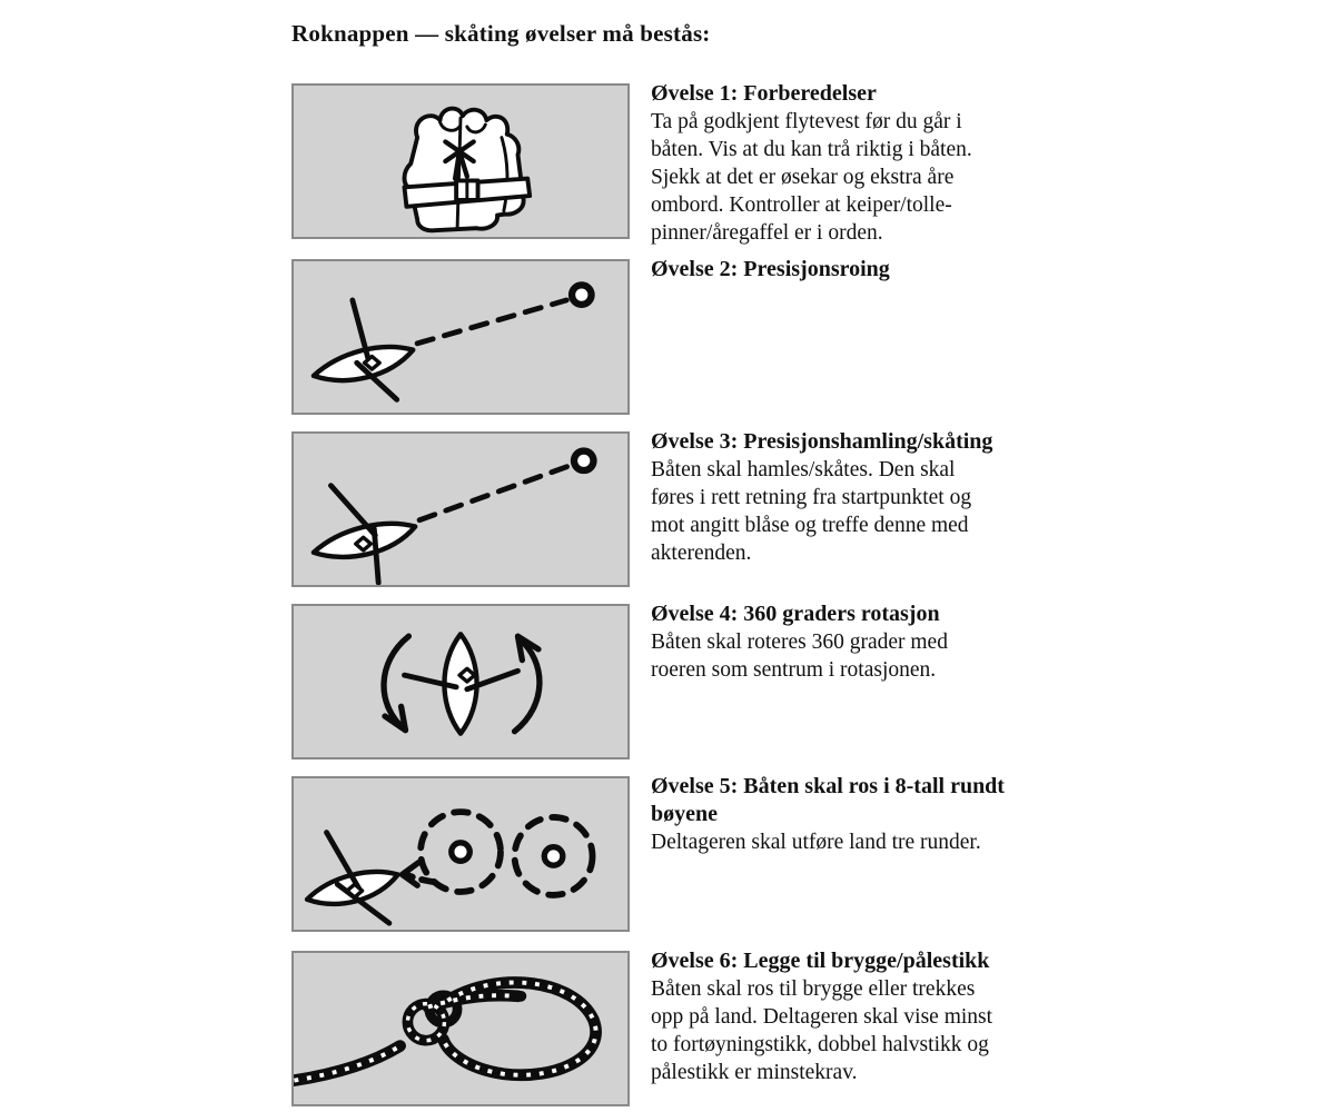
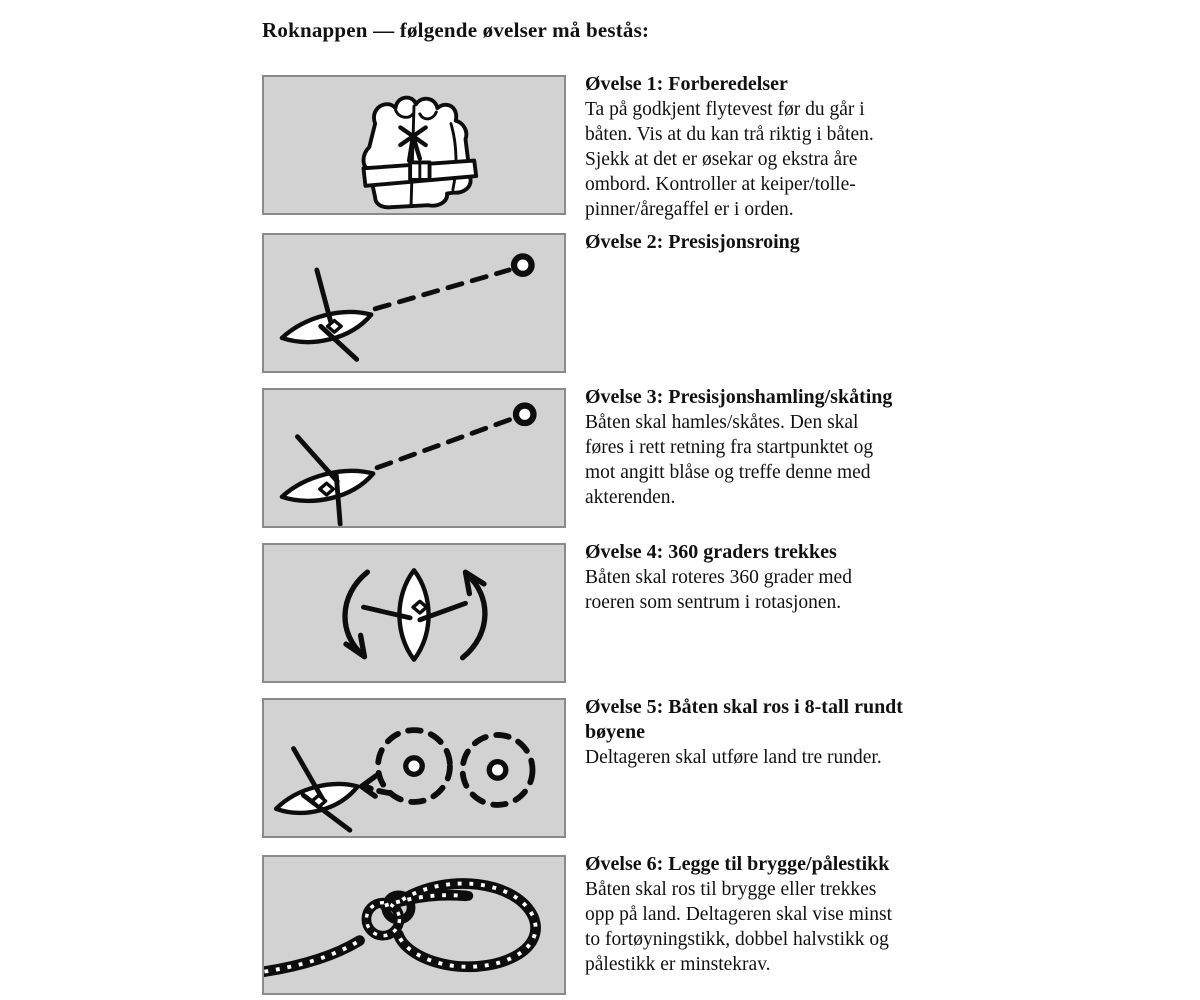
- Roknappen — skåting øvelser må bestås:
+ Roknappen — følgende øvelser må bestås:
  Øvelse 1: Forberedelser
  Ta på godkjent flytevest før du går i
  båten. Vis at du kan trå riktig i båten.
  Sjekk at det er øsekar og ekstra åre
  ombord. Kontroller at keiper/tolle-
  pinner/åregaffel er i orden.
  Øvelse 2: Presisjonsroing
  Øvelse 3: Presisjonshamling/skåting
  Båten skal hamles/skåtes. Den skal
  føres i rett retning fra startpunktet og
  mot angitt blåse og treffe denne med
  akterenden.
- Øvelse 4: 360 graders rotasjon
+ Øvelse 4: 360 graders trekkes
  Båten skal roteres 360 grader med
  roeren som sentrum i rotasjonen.
  Øvelse 5: Båten skal ros i 8-tall rundt
  bøyene
  Deltageren skal utføre land tre runder.
  Øvelse 6: Legge til brygge/pålestikk
  Båten skal ros til brygge eller trekkes
  opp på land. Deltageren skal vise minst
  to fortøyningstikk, dobbel halvstikk og
  pålestikk er minstekrav.
